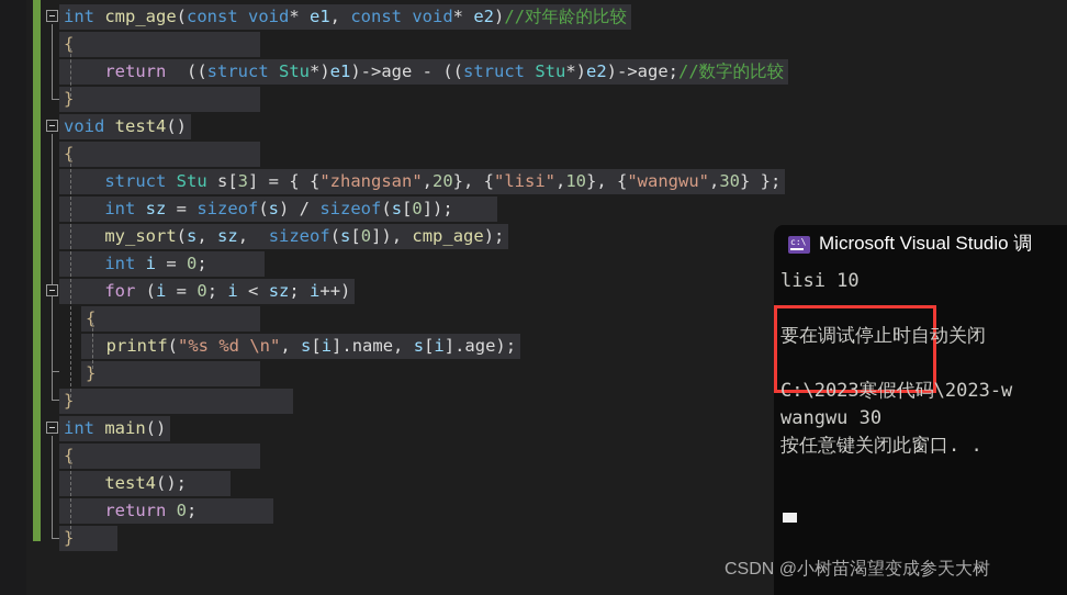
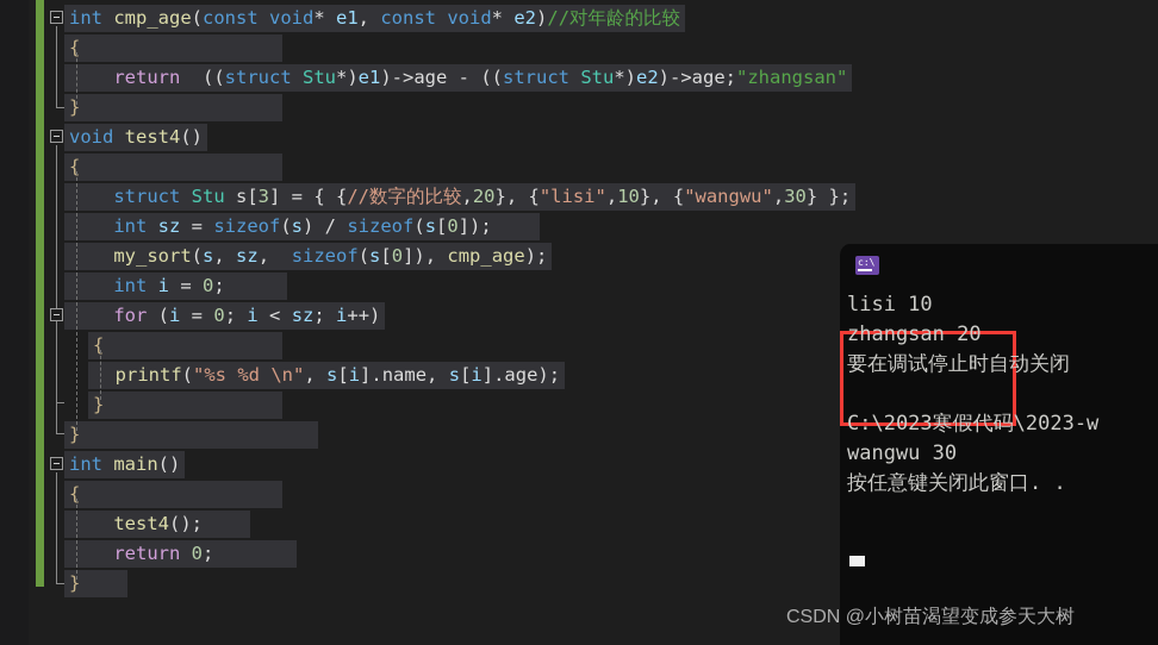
  int cmp_age(const void* e1, const void* e2)//对年龄的比较
  {
- return ((struct Stu*)e1)->age - ((struct Stu*)e2)->age;//数字的比较
+ return ((struct Stu*)e1)->age - ((struct Stu*)e2)->age;"zhangsan"
  }
  void test4()
  {
- struct Stu s[3] = { {"zhangsan",20}, {"lisi",10}, {"wangwu",30} };
+ struct Stu s[3] = { {//数字的比较,20}, {"lisi",10}, {"wangwu",30} };
  int sz = sizeof(s) / sizeof(s[0]);
  my_sort(s, sz, sizeof(s[0]), cmp_age);
  int i = 0;
  for (i = 0; i < sz; i++)
  {
  printf("%s %d \n", s[i].name, s[i].age);
  }
  }
  int main()
  {
  test4();
  return 0;
  }
- Microsoft Visual Studio 调
  lisi 10
+ zhangsan 20
  要在调试停止时自动关闭
  C:\2023寒假代码\2023-w
  wangwu 30
  按任意键关闭此窗口. .
  CSDN @小树苗渴望变成参天大树
